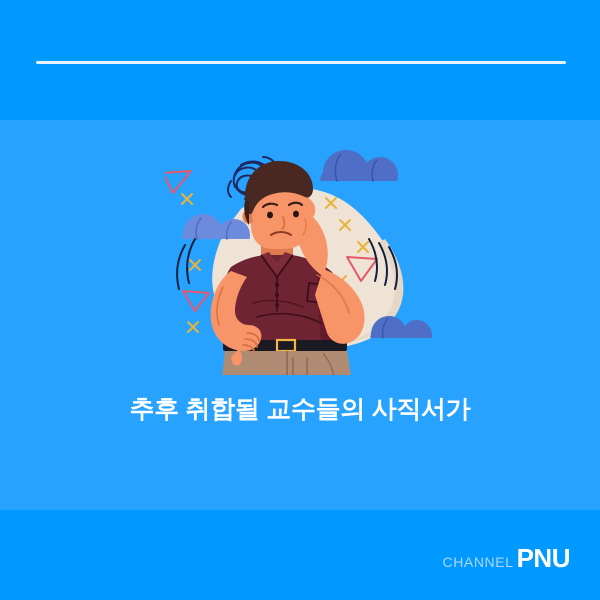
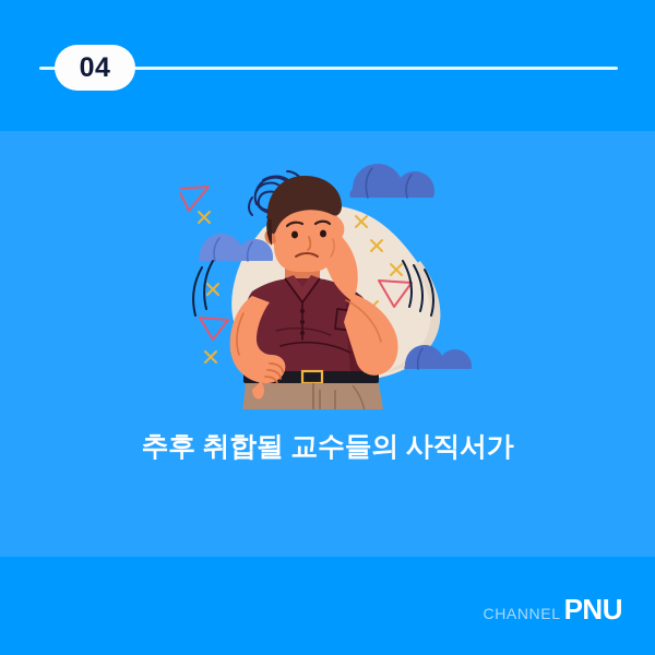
+ 04
  추후 취합될 교수들의 사직서가
  CHANNEL
  PNU
